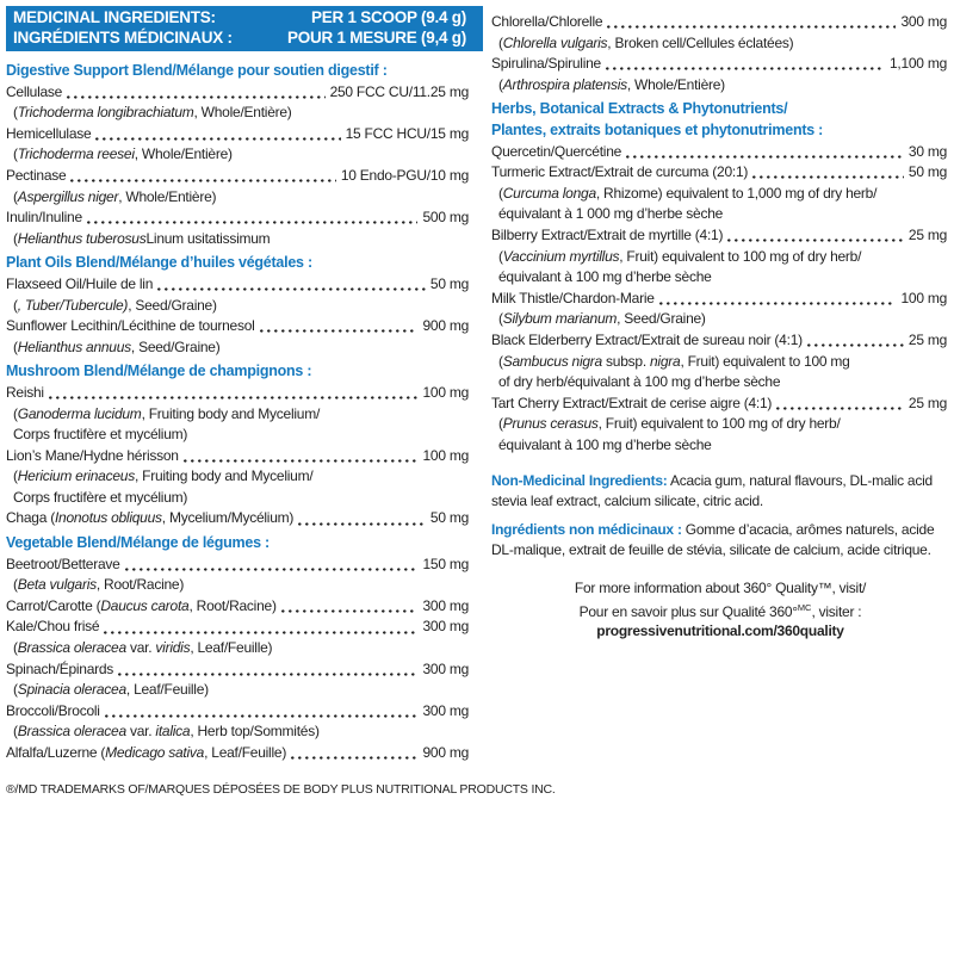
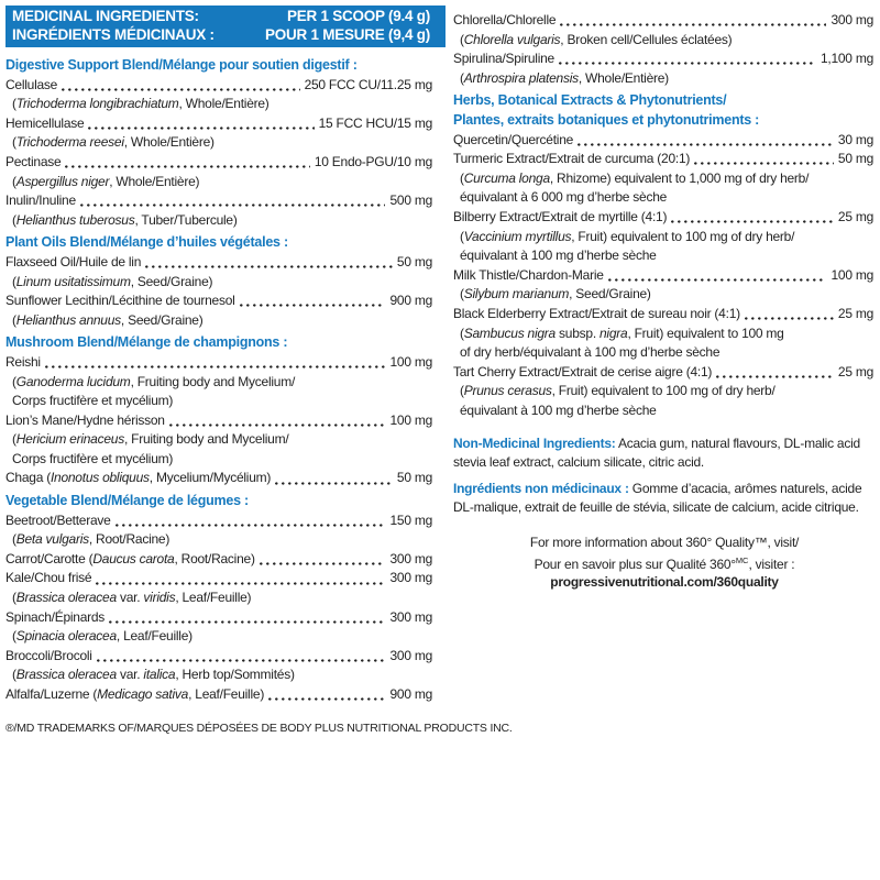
  MEDICINAL INGREDIENTS:
  INGRÉDIENTS MÉDICINAUX :
  PER 1 SCOOP (9.4 g)
  POUR 1 MESURE (9,4 g)
  Digestive Support Blend/Mélange pour soutien digestif :
  Cellulase
  250 FCC CU/11.25 mg
  (Trichoderma longibrachiatum, Whole/Entière)
  Hemicellulase
  15 FCC HCU/15 mg
  (Trichoderma reesei, Whole/Entière)
  Pectinase
  10 Endo-PGU/10 mg
  (Aspergillus niger, Whole/Entière)
  Inulin/Inuline
  500 mg
- (Helianthus tuberosusLinum usitatissimum
+ (Helianthus tuberosus, Tuber/Tubercule)
  Plant Oils Blend/Mélange d’huiles végétales :
  Flaxseed Oil/Huile de lin
  50 mg
- (, Tuber/Tubercule), Seed/Graine)
+ (Linum usitatissimum, Seed/Graine)
  Sunflower Lecithin/Lécithine de tournesol
  900 mg
  (Helianthus annuus, Seed/Graine)
  Mushroom Blend/Mélange de champignons :
  Reishi
  100 mg
  (Ganoderma lucidum, Fruiting body and Mycelium/
  Corps fructifère et mycélium)
  Lion’s Mane/Hydne hérisson
  100 mg
  (Hericium erinaceus, Fruiting body and Mycelium/
  Corps fructifère et mycélium)
  Chaga (Inonotus obliquus, Mycelium/Mycélium)
  50 mg
  Vegetable Blend/Mélange de légumes :
  Beetroot/Betterave
  150 mg
  (Beta vulgaris, Root/Racine)
  Carrot/Carotte (Daucus carota, Root/Racine)
  300 mg
  Kale/Chou frisé
  300 mg
  (Brassica oleracea var. viridis, Leaf/Feuille)
  Spinach/Épinards
  300 mg
  (Spinacia oleracea, Leaf/Feuille)
  Broccoli/Brocoli
  300 mg
  (Brassica oleracea var. italica, Herb top/Sommités)
  Alfalfa/Luzerne (Medicago sativa, Leaf/Feuille)
  900 mg
  ®/MD TRADEMARKS OF/MARQUES DÉPOSÉES DE BODY PLUS NUTRITIONAL PRO
  Chlorella/Chlorelle
  300 mg
  (Chlorella vulgaris, Broken cell/Cellules éclatées)
  Spirulina/Spiruline
  1,100 mg
  (Arthrospira platensis, Whole/Entière)
  Herbs, Botanical Extracts & Phytonutrients/
  Plantes, extraits botaniques et phytonutriments :
  Quercetin/Quercétine
  30 mg
  Turmeric Extract/Extrait de curcuma (20:1)
  50 mg
  (Curcuma longa, Rhizome) equivalent to 1,000 mg of dry herb/
- équivalant à 1 000 mg d’herbe sèche
+ équivalant à 6 000 mg d’herbe sèche
  Bilberry Extract/Extrait de myrtille (4:1)
  25 mg
  (Vaccinium myrtillus, Fruit) equivalent to 100 mg of dry herb/
  équivalant à 100 mg d’herbe sèche
  Milk Thistle/Chardon-Marie
  100 mg
  (Silybum marianum, Seed/Graine)
  Black Elderberry Extract/Extrait de sureau noir (4:1)
  25 mg
  (Sambucus nigra subsp. nigra, Fruit) equivalent to 100 mg
  of dry herb/équivalant à 100 mg d’herbe sèche
  Tart Cherry Extract/Extrait de cerise aigre (4:1)
  25 mg
  (Prunus cerasus, Fruit) equivalent to 100 mg of dry herb/
  équivalant à 100 mg d’herbe sèche
  Non-Medicinal Ingredients: Acacia gum, natural flavours, DL-malic acid stevia leaf extract, calcium silicate, citric acid.
  Ingrédients non médicinaux : Gomme d’acacia, arômes naturels, acide DL-malique, extrait de feuille de stévia, silicate de calcium, acide citrique.
  For more information about 360° Quality™, visit/
  Pour en savoir plus sur Qualité 360°MC, visiter :
  progressivenutritional.com/360quality
